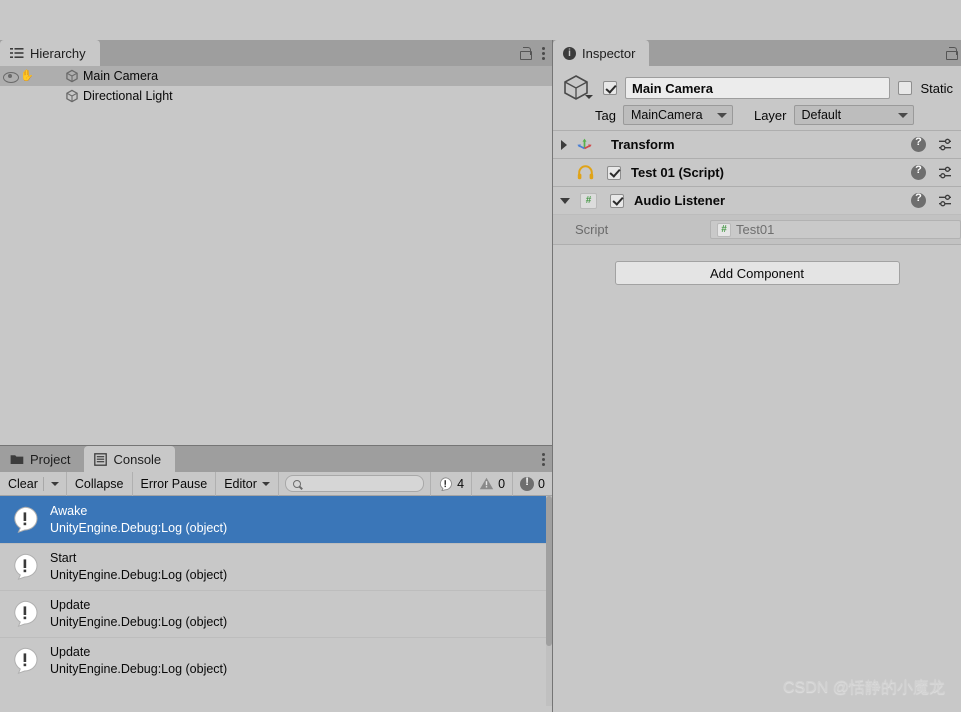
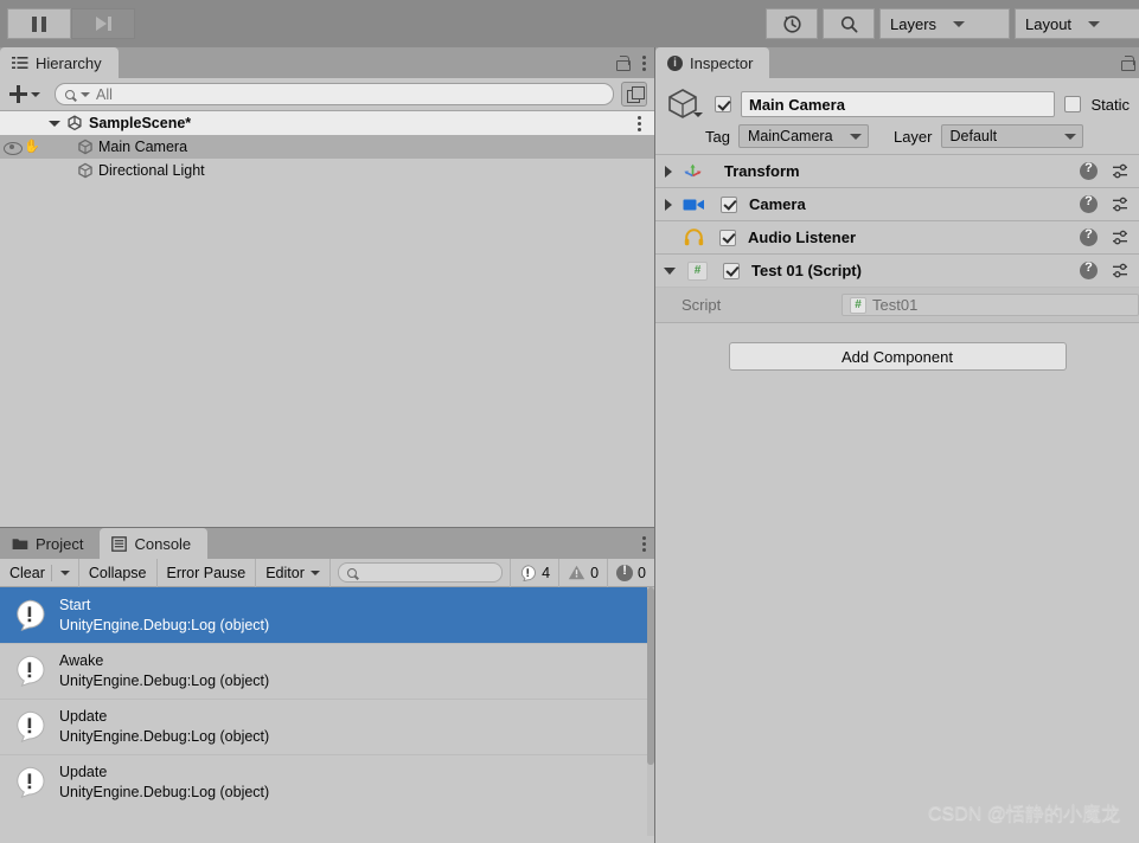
+ Layers
+ Layout
  Hierarchy
+ All
+ SampleScene*
  ✋
  Main Camera
  Directional Light
  Project
  Console
  Clear
  Collapse
  Error Pause
  Editor
  4
  0
  0
- Awake
+ Start
  UnityEngine.Debug:Log (object)
- Start
+ Awake
  UnityEngine.Debug:Log (object)
  Update
  UnityEngine.Debug:Log (object)
  Update
  UnityEngine.Debug:Log (object)
  i
  Inspector
  Main Camera
  Static
  Tag
  MainCamera
  Layer
  Default
  Transform
+ Camera
- Test 01 (Script)
+ Audio Listener
  #
- Audio Listener
+ Test 01 (Script)
  Script
  #
  Test01
  Add Component
